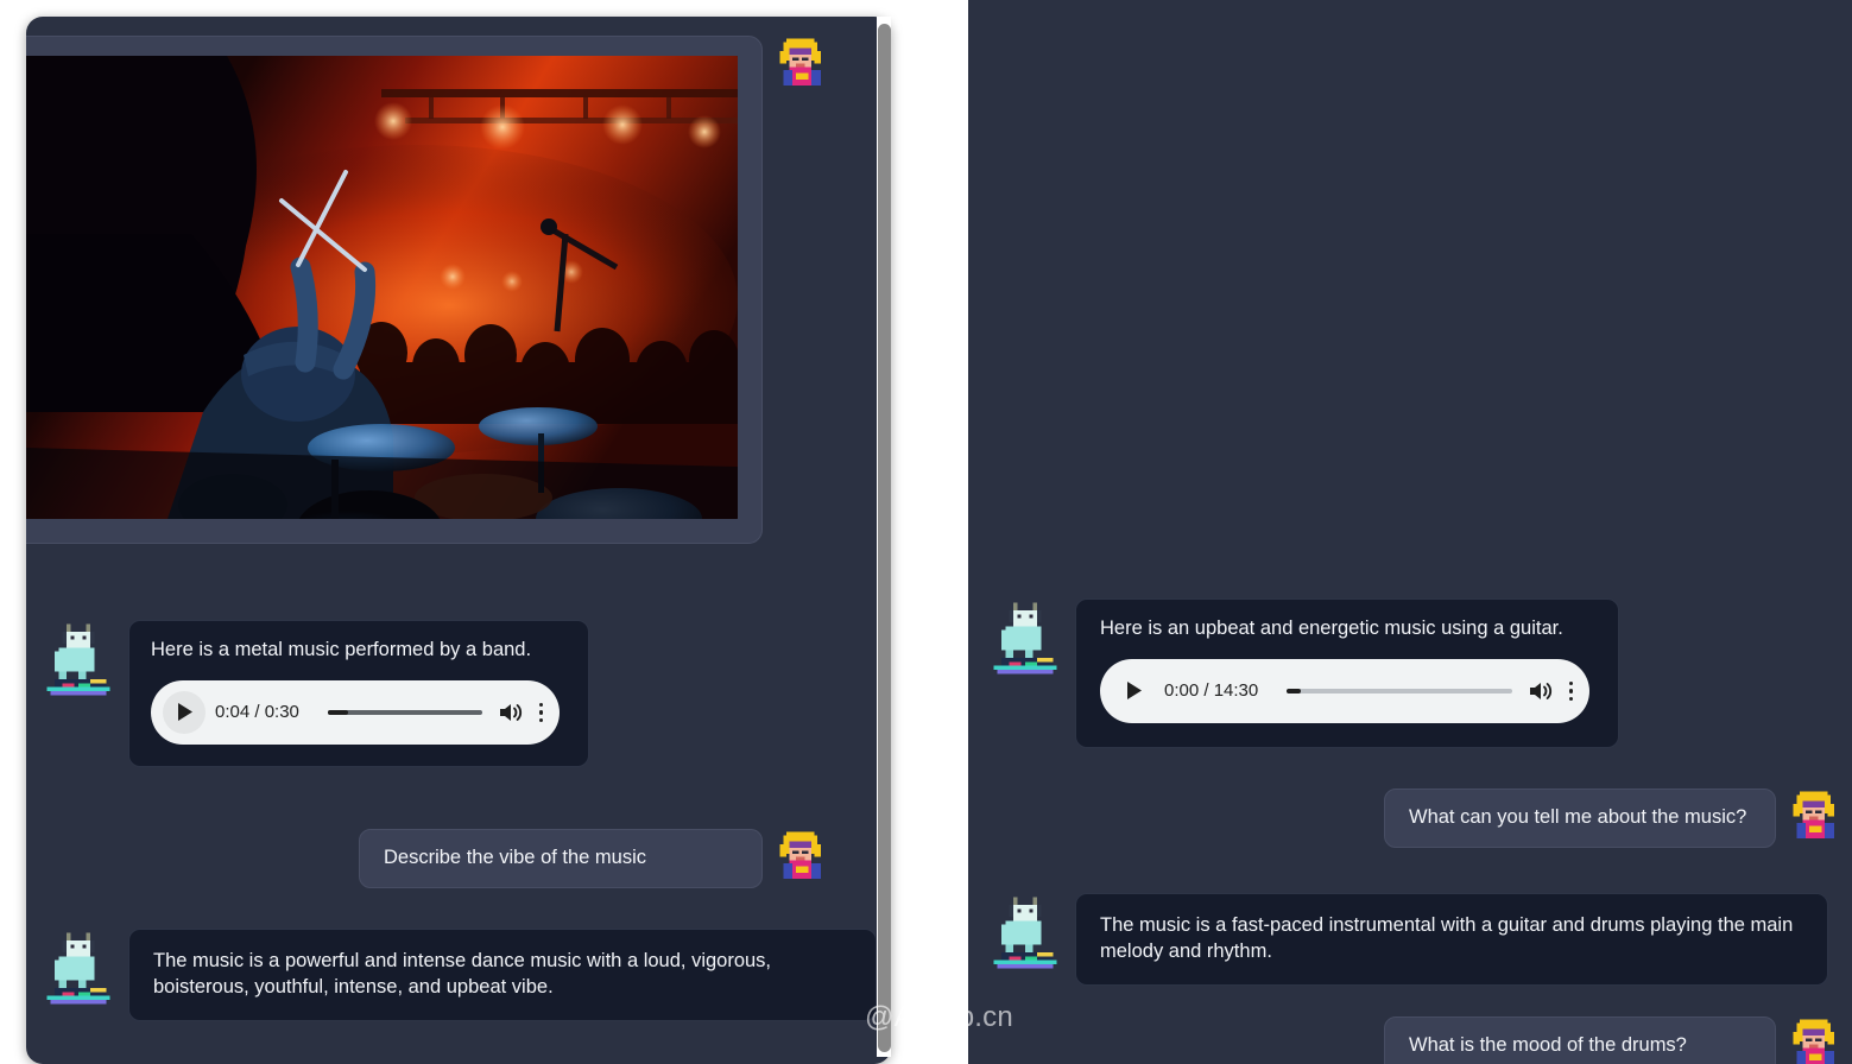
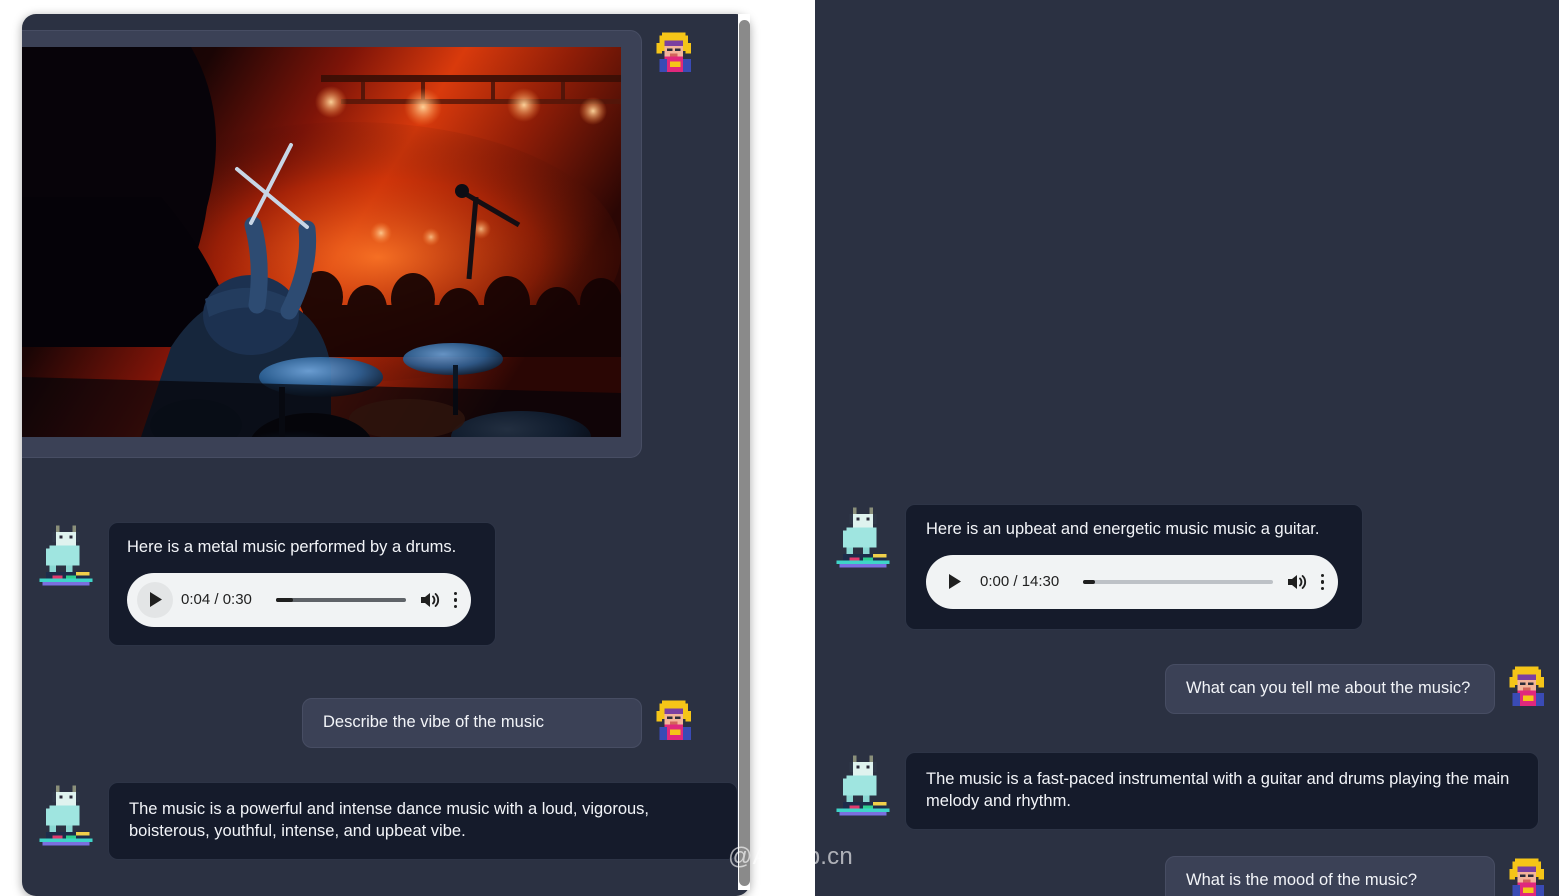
- Here is a metal music performed by a band.
+ Here is a metal music performed by a drums.
  0:04 / 0:30
  Describe the vibe of the music
  The music is a powerful and intense dance music with a loud, vigorous, boisterous, youthful, intense, and upbeat vibe.
- Here is an upbeat and energetic music using a guitar.
+ Here is an upbeat and energetic music music a guitar.
  0:00 / 14:30
  What can you tell me about the music?
  The music is a fast-paced instrumental with a guitar and drums playing the main melody and rhythm.
- What is the mood of the drums?
+ What is the mood of the music?
  @AIHub.cn
